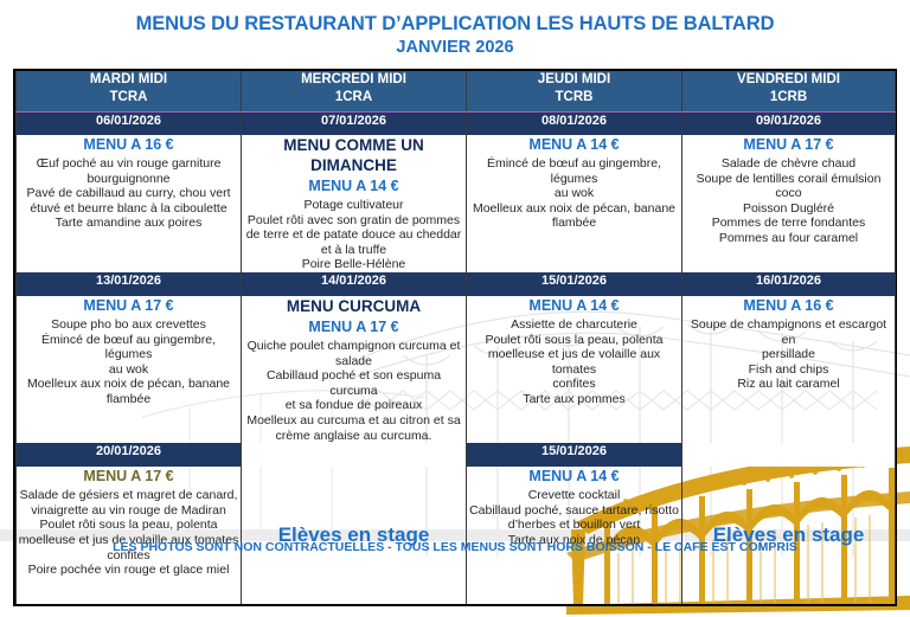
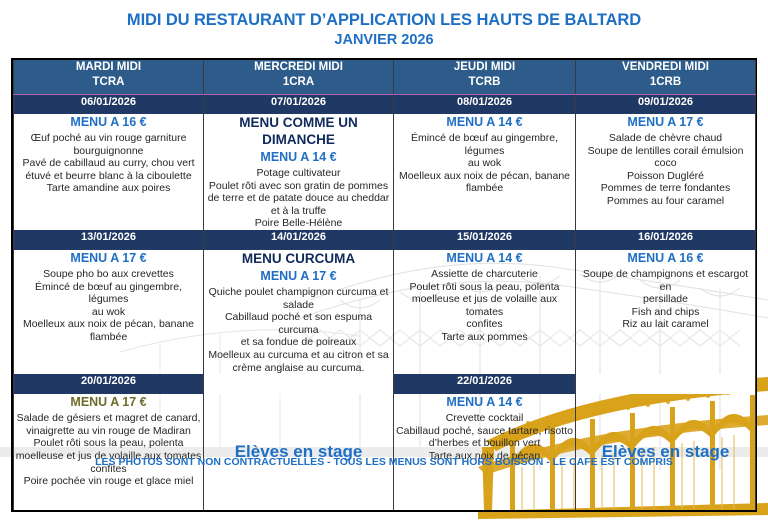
- MENUS DU RESTAURANT D’APPLICATION LES HAUTS DE BALTARD
+ MIDI DU RESTAURANT D’APPLICATION LES HAUTS DE BALTARD
  JANVIER 2026
  MARDI MIDI TCRA	MERCREDI MIDI 1CRA	JEUDI MIDI TCRB	VENDREDI MIDI 1CRB
  06/01/2026	07/01/2026	08/01/2026	09/01/2026
  MENU A 16 € Œuf poché au vin rouge garniturebourguignonnePavé de cabillaud au curry, chou vertétuvé et beurre blanc à la cibouletteTarte amandine aux poires	MENU COMME UN DIMANCHE MENU A 14 € Potage cultivateurPoulet rôti avec son gratin de pommesde terre et de patate douce au cheddaret à la truffePoire Belle-Hélène	MENU A 14 € Émincé de bœuf au gingembre, légumesau wokMoelleux aux noix de pécan, bananeflambée	MENU A 17 € Salade de chèvre chaudSoupe de lentilles corail émulsion cocoPoisson DugléréPommes de terre fondantesPommes au four caramel
  13/01/2026	14/01/2026	15/01/2026	16/01/2026
  MENU A 17 € Soupe pho bo aux crevettesÉmincé de bœuf au gingembre, légumesau wokMoelleux aux noix de pécan, bananeflambée	MENU CURCUMA MENU A 17 € Quiche poulet champignon curcuma etsaladeCabillaud poché et son espuma curcumaet sa fondue de poireauxMoelleux au curcuma et au citron et sacrème anglaise au curcuma.	MENU A 14 € Assiette de charcuteriePoulet rôti sous la peau, polentamoelleuse et jus de volaille aux tomatesconfitesTarte aux pommes	MENU A 16 € Soupe de champignons et escargot enpersilladeFish and chipsRiz au lait caramel
- 20/01/2026		15/01/2026
+ 20/01/2026		22/01/2026
  MENU A 17 € Salade de gésiers et magret de canard,vinaigrette au vin rouge de MadiranPoulet rôti sous la peau, polentamoelleuse et jus de volaille aux tomatesconfitesPoire pochée vin rouge et glace miel	Elèves en stage	MENU A 14 € Crevette cocktailCabillaud poché, sauce tartare, risottod’herbes et bouillon vertTarte aux noix de pécan	Elèves en stage
  LES PHOTOS SONT NON CONTRACTUELLES - TOUS LES MENUS SONT HORS BOISSON - LE CAFE EST COMPRIS
